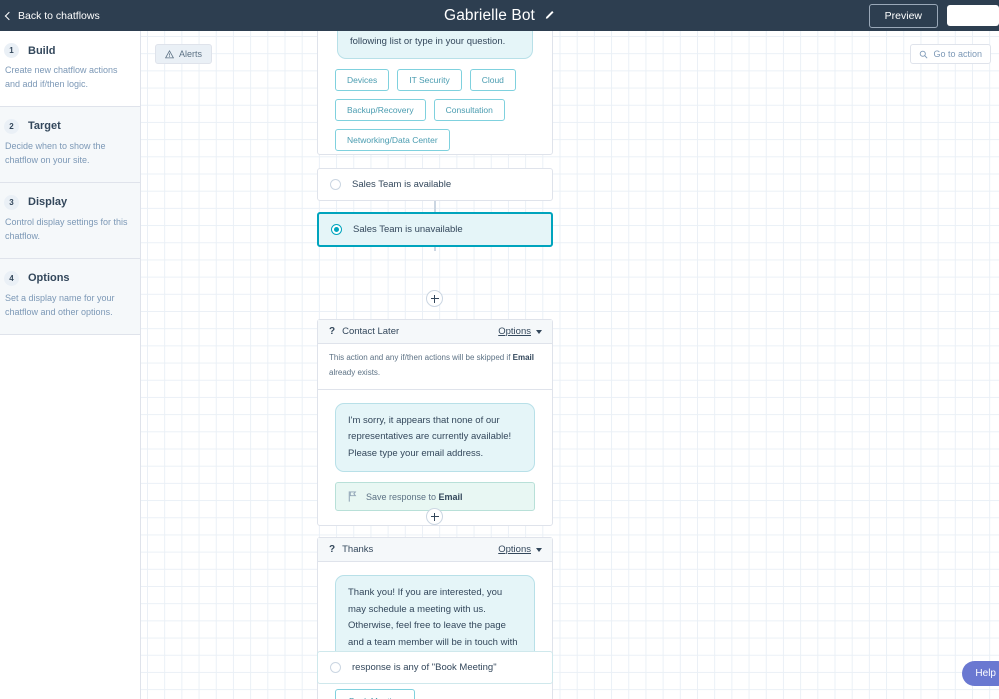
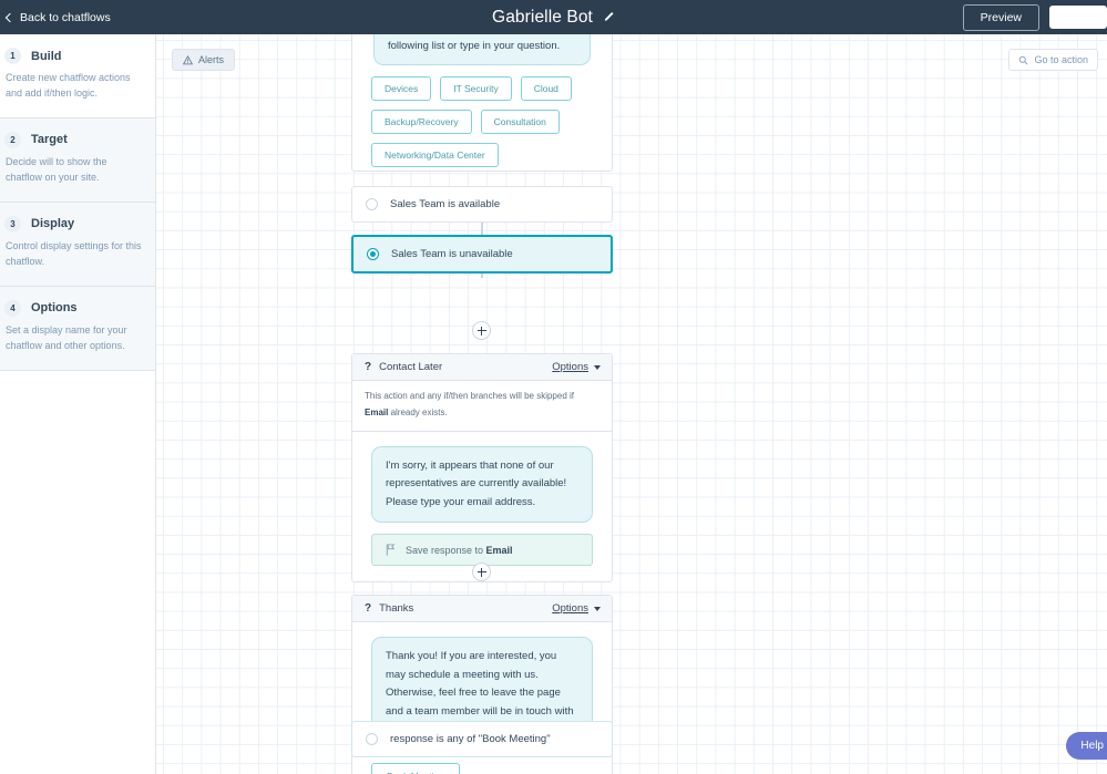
  Back to chatflows
  Gabrielle Bot
  Preview
  1
  Build
  Create new chatflow actions and add if/then logic.
  2
  Target
- Decide when to show the chatflow on your site.
+ Decide will to show the chatflow on your site.
  3
  Display
  Control display settings for this chatflow.
  4
  Options
  Set a display name for your chatflow and other options.
  Alerts
  Go to action
  following list or type in your question.
  Devices
  IT Security
  Cloud
  Backup/Recovery
  Consultation
  Networking/Data Center
  Sales Team is available
  Sales Team is unavailable
  ?
  Contact Later
  Options
- This action and any if/then actions will be skipped if Email already exists.
+ This action and any if/then branches will be skipped if Email already exists.
  I'm sorry, it appears that none of our representatives are currently available! Please type your email address.
  Save response to Email
  ?
  Thanks
  Options
  Thank you! If you are interested, you may schedule a meeting with us. Otherwise, feel free to leave the page and a team member will be in touch with
  response is any of "Book Meeting"
  Help
